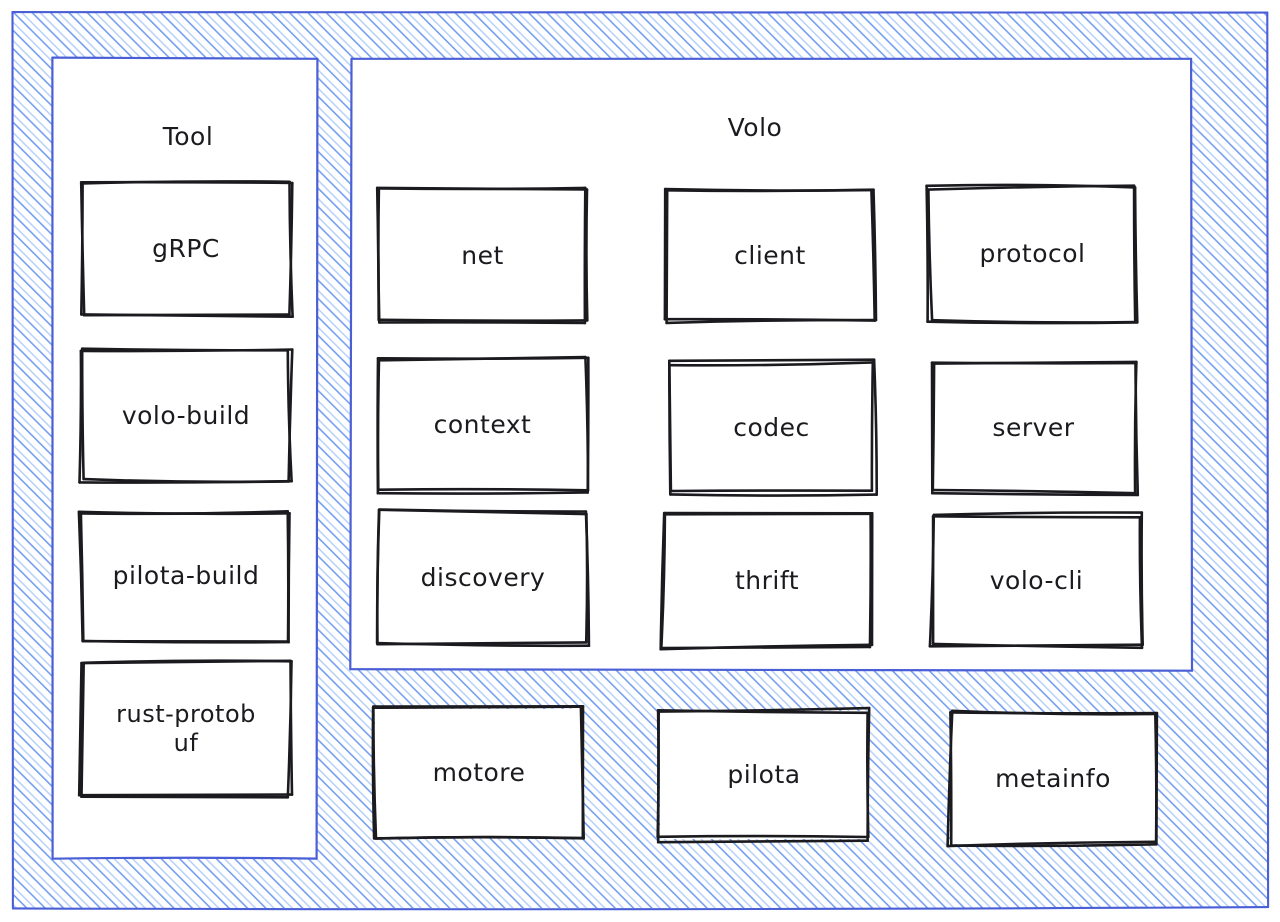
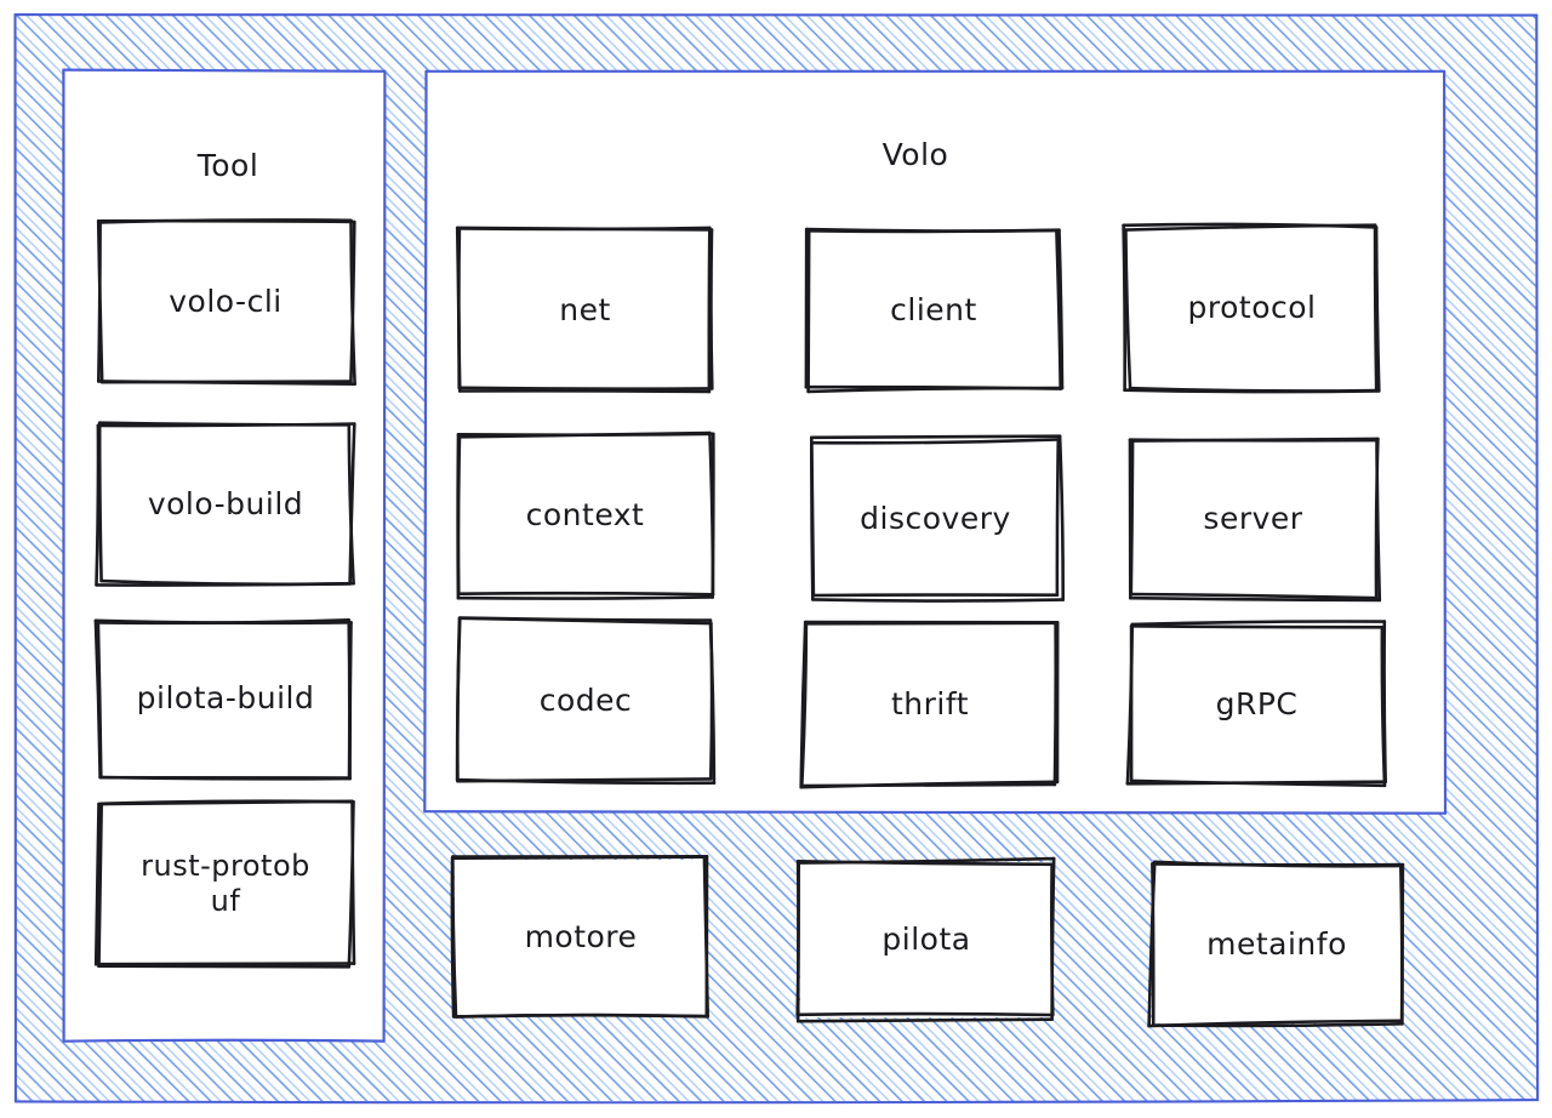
  Tool
  Volo
- gRPC
+ volo-cli
  volo-build
  pilota-build
  rust-protob
  uf
  net
  client
  protocol
  context
- codec
+ discovery
  server
- discovery
+ codec
  thrift
- volo-cli
+ gRPC
  motore
  pilota
  metainfo
